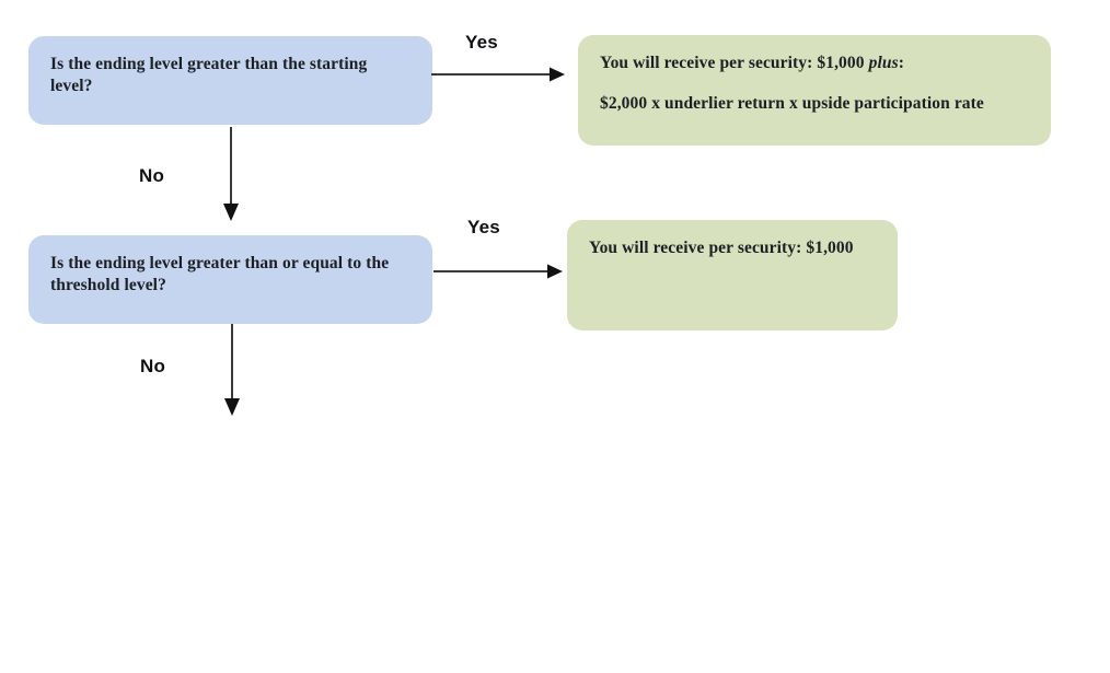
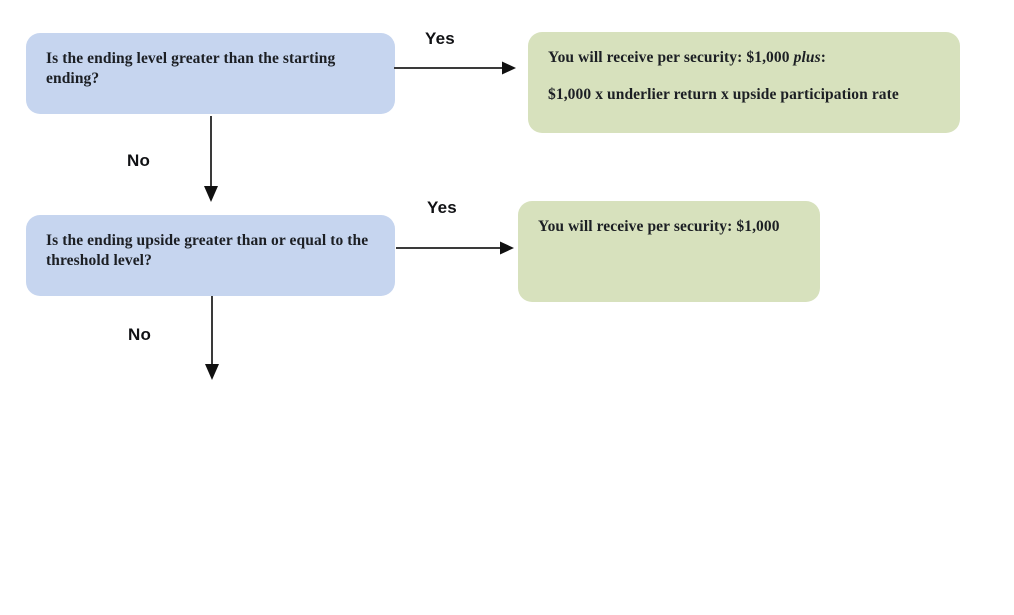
- Is the ending level greater than the starting level?
+ Is the ending level greater than the starting ending?
  Yes
  You will receive per security: $1,000 plus:
- $2,000 x underlier return x upside participation rate
+ $1,000 x underlier return x upside participation rate
  No
- Is the ending level greater than or equal to the threshold level?
+ Is the ending upside greater than or equal to the threshold level?
  Yes
  You will receive per security: $1,000
  No
